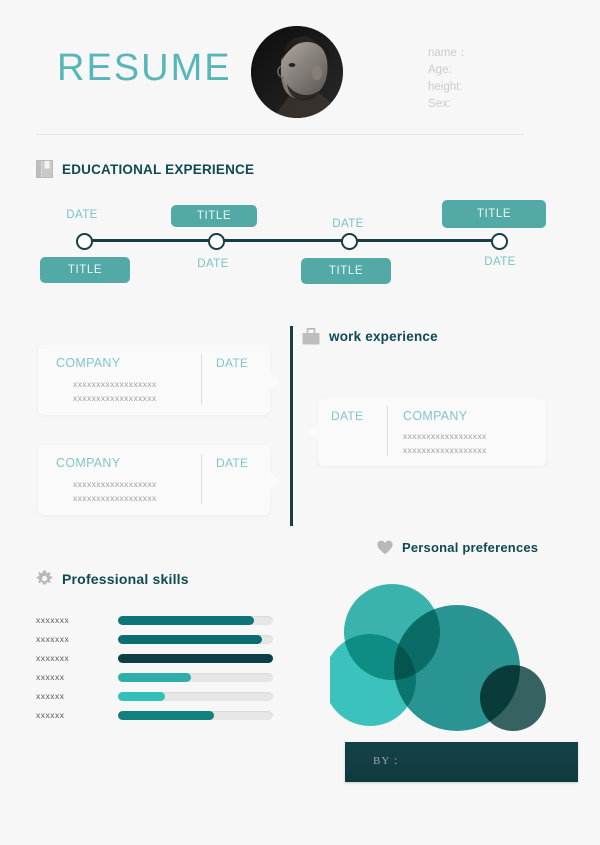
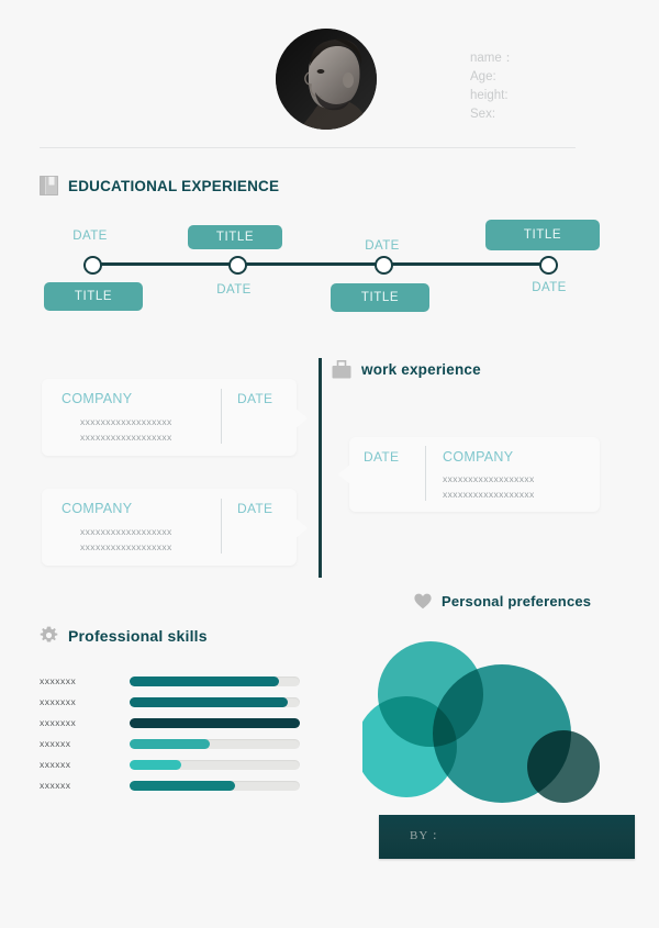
- RESUME
  name：
  Age:
  height:
  Sex:
  EDUCATIONAL EXPERIENCE
  DATE
  TITLE
  TITLE
  DATE
  DATE
  TITLE
  TITLE
  DATE
  COMPANY
  DATE
  xxxxxxxxxxxxxxxxxx
  xxxxxxxxxxxxxxxxxx
  COMPANY
  DATE
  xxxxxxxxxxxxxxxxxx
  xxxxxxxxxxxxxxxxxx
  work experience
  DATE
  COMPANY
  xxxxxxxxxxxxxxxxxx
  xxxxxxxxxxxxxxxxxx
  Personal preferences
  Professional skills
  xxxxxxx
  xxxxxxx
  xxxxxxx
  xxxxxx
  xxxxxx
  xxxxxx
  BY：
